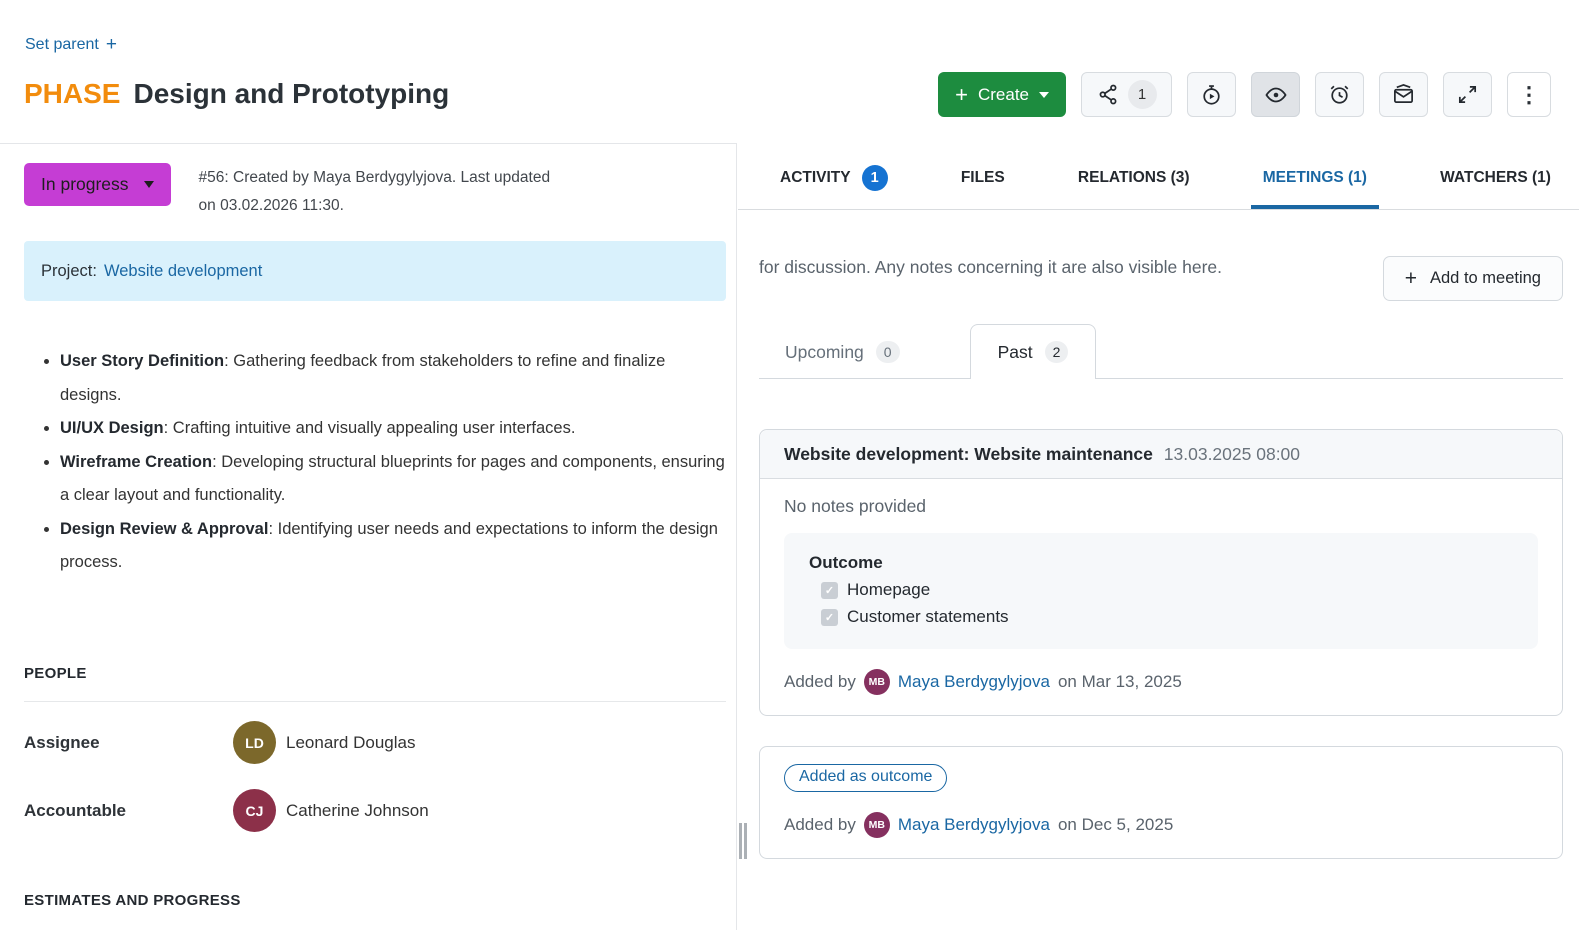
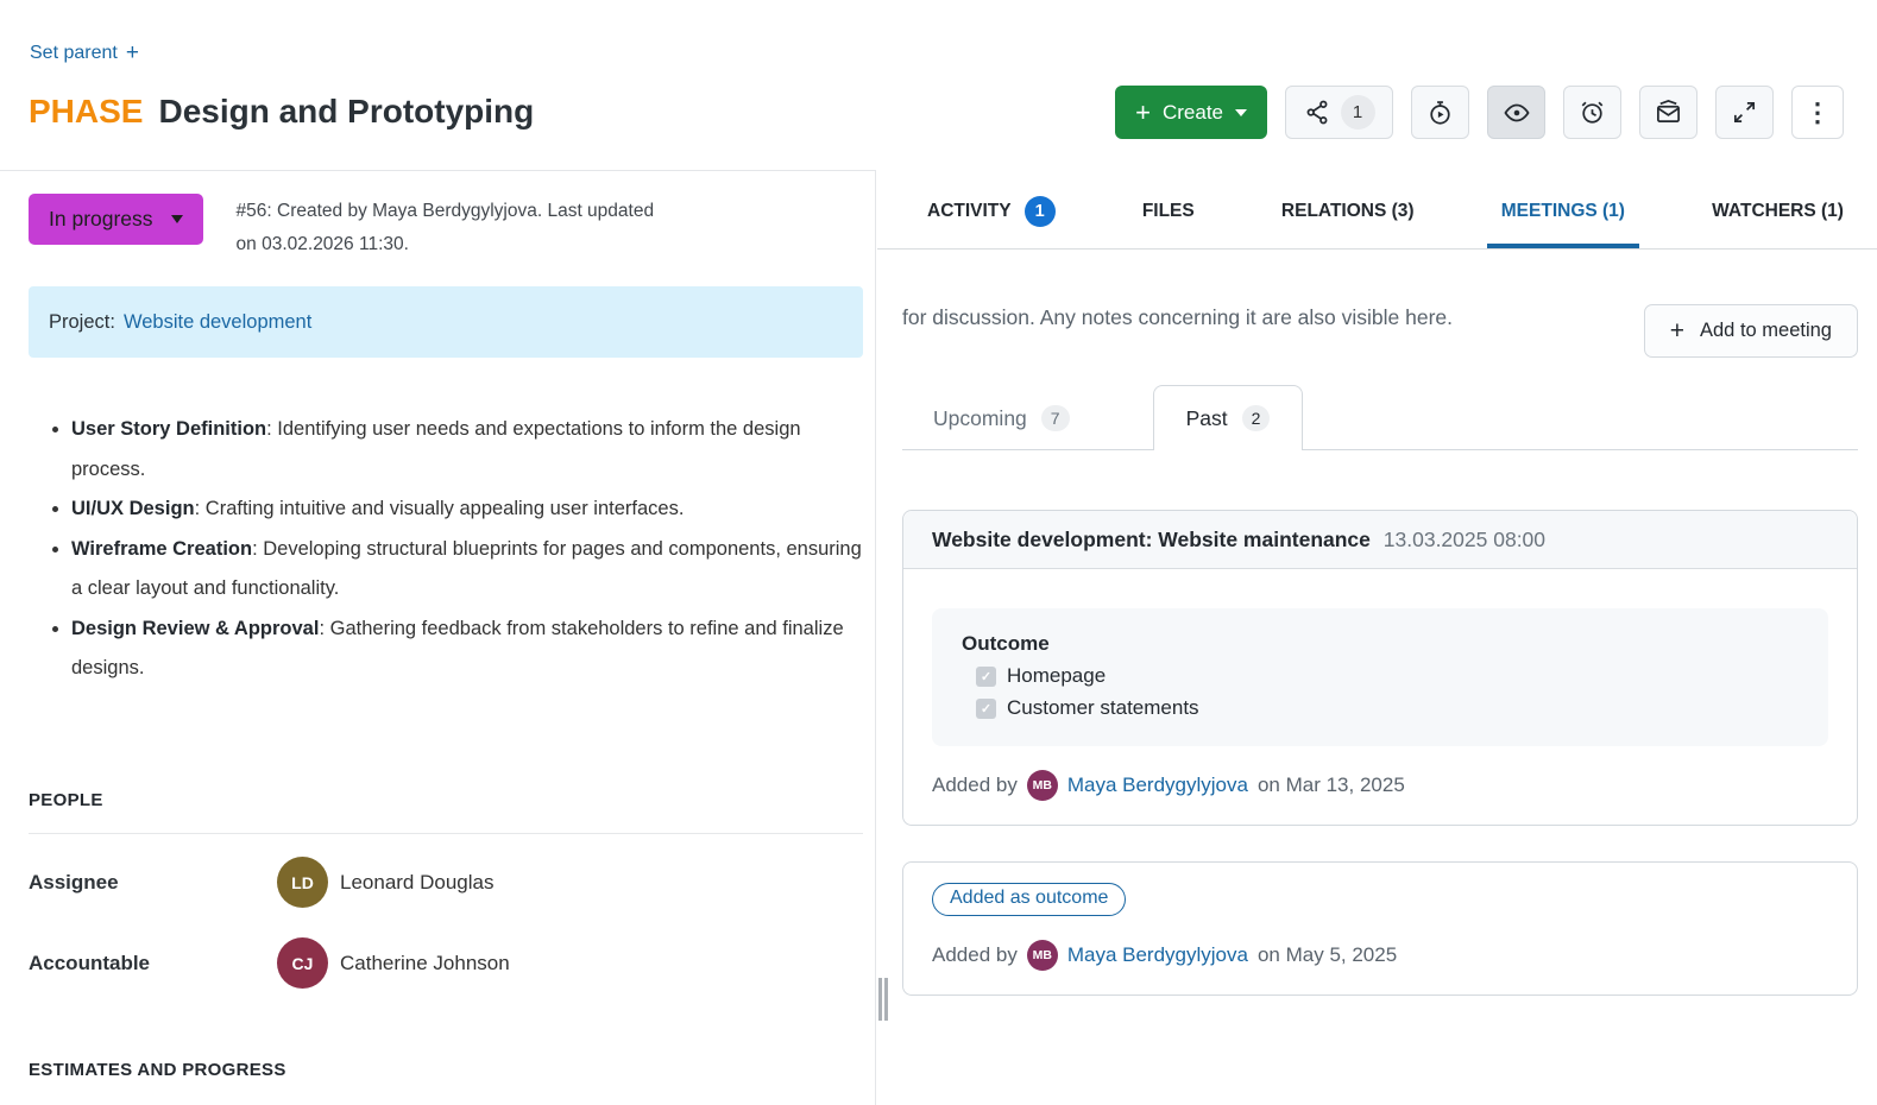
  Set parent
  +
  PHASE Design and Prototyping
  +
  Create
  1
  ⋮
  In progress
  #56: Created by Maya Berdygylyjova. Last updated
  on 03.02.2026 11:30.
  Project:
  Website development
- User Story Definition: Gathering feedback from stakeholders to refine and finalize designs.
+ User Story Definition: Identifying user needs and expectations to inform the design process.
  UI/UX Design: Crafting intuitive and visually appealing user interfaces.
  Wireframe Creation: Developing structural blueprints for pages and components, ensuring a clear layout and functionality.
- Design Review & Approval: Identifying user needs and expectations to inform the design process.
+ Design Review & Approval: Gathering feedback from stakeholders to refine and finalize designs.
  PEOPLE
  Assignee
  LD
  Leonard Douglas
  Accountable
  CJ
  Catherine Johnson
  ESTIMATES AND PROGRESS
  ACTIVITY
  1
  FILES
  RELATIONS (3)
  MEETINGS (1)
  WATCHERS (1)
  for discussion. Any notes concerning it are also visible here.
  +
  Add to meeting
  Upcoming
- 0
+ 7
  Past
  2
  Website development: Website maintenance 13.03.2025 08:00
- No notes provided
  Outcome
  ✓
  Homepage
  ✓
  Customer statements
  Added by
  MB
  Maya Berdygylyjova
  on Mar 13, 2025
  Added as outcome
  Added by
  MB
  Maya Berdygylyjova
- on Dec 5, 2025
+ on May 5, 2025
